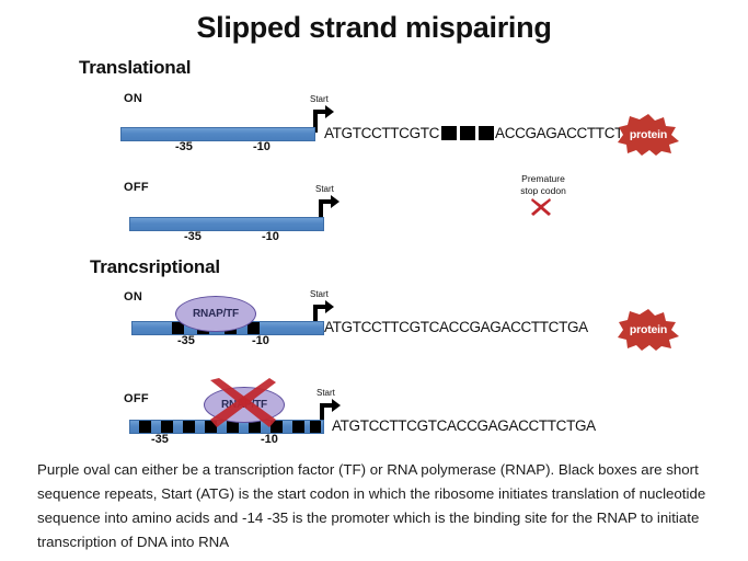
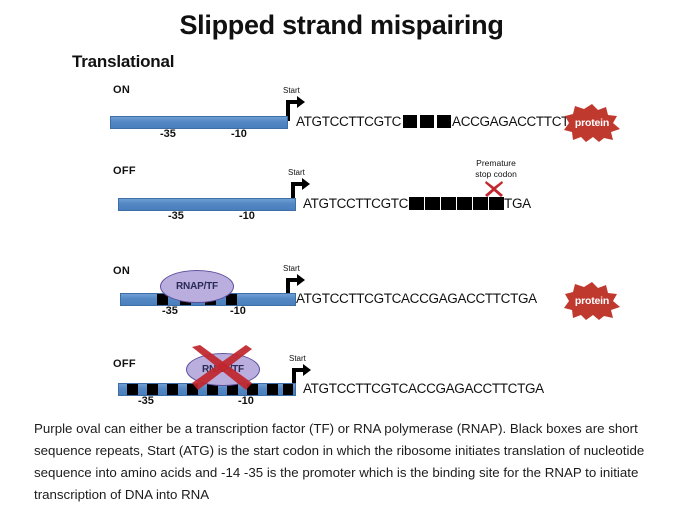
  Slipped strand mispairing
  Translational
  ON
  Start
  -35
  -10
  ATGTCCTTCGTC ACCGAGACCTTCT
  protein
  OFF
  Start
  -35
  -10
+ ATGTCCTTCGTC TGA
  Premature
  stop codon
- Trancsriptional
  ON
  Start
  -35
  -10
  RNAP/TF
  ATGTCCTTCGTCACCGAGACCTTCTGA
  protein
  OFF
  Start
  -35
  -10
  ATGTCCTTCGTCACCGAGACCTTCTGA
  Purple oval can either be a transcription factor (TF) or RNA polymerase (RNAP). Black boxes are short sequence repeats, Start (ATG) is the start codon in which the ribosome initiates translation of nucleotide sequence into amino acids and -14 -35 is the promoter which is the binding site for the RNAP to initiate transcription of DNA into RNA
